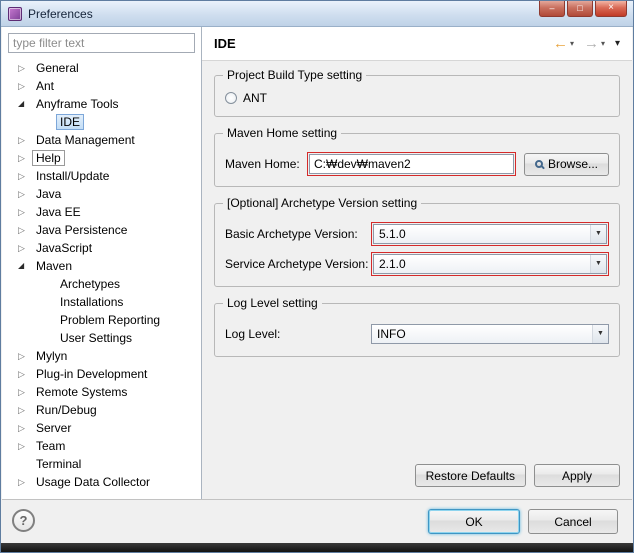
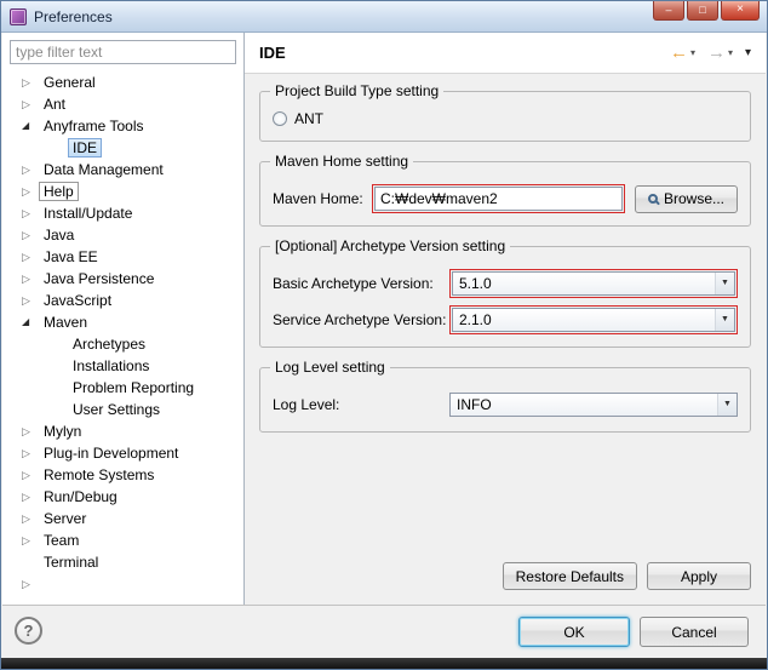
  Preferences
  –
  □
  ×
  type filter text
  ▷
  General
  ▷
  Ant
  ◢
  Anyframe Tools
  IDE
  ▷
  Data Management
  ▷
  Help
  ▷
  Install/Update
  ▷
  Java
  ▷
  Java EE
  ▷
  Java Persistence
  ▷
  JavaScript
  ◢
  Maven
  Archetypes
  Installations
  Problem Reporting
  User Settings
  ▷
  Mylyn
  ▷
  Plug-in Development
  ▷
  Remote Systems
  ▷
  Run/Debug
  ▷
  Server
  ▷
  Team
  Terminal
  ▷
- Usage Data Collector
  IDE
  ←
  ▾
  →
  ▾
  ▾
  Project Build Type setting
  ANT
  Maven Home setting
  Maven Home:
  C:₩dev₩maven2
  Browse...
  [Optional] Archetype Version setting
  Basic Archetype Version:
  5.1.0
  Service Archetype Version:
  2.1.0
  Log Level setting
  Log Level:
  INFO
  Restore Defaults
  Apply
  ?
  OK
  Cancel
